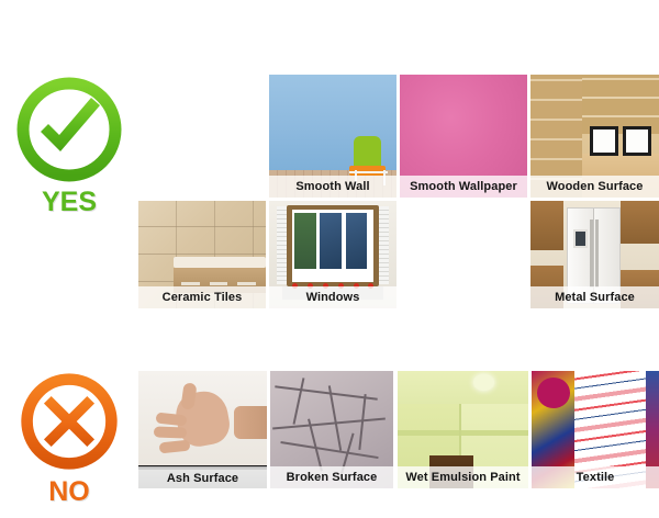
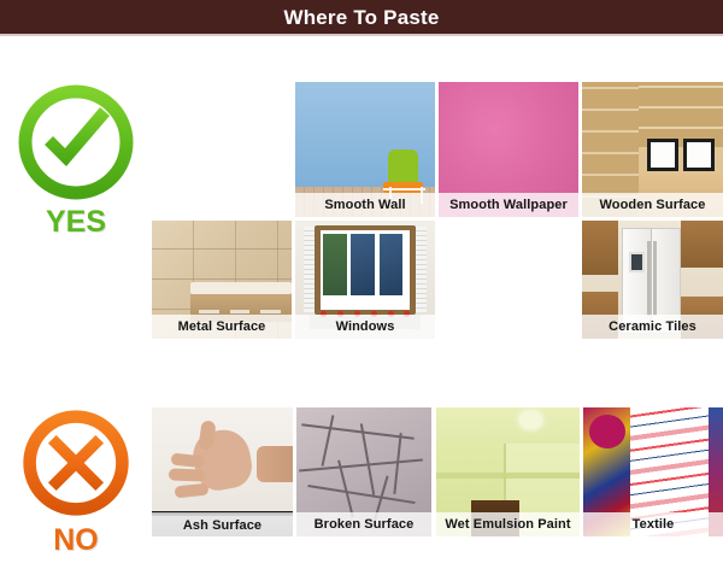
+ Where To Paste
  YES
  NO
  Smooth Wall
  Smooth Wallpaper
  Wooden Surface
- Ceramic Tiles
+ Metal Surface
  Windows
- Metal Surface
+ Ceramic Tiles
  Ash Surface
  Broken Surface
  Wet Emulsion Paint
  Textile
